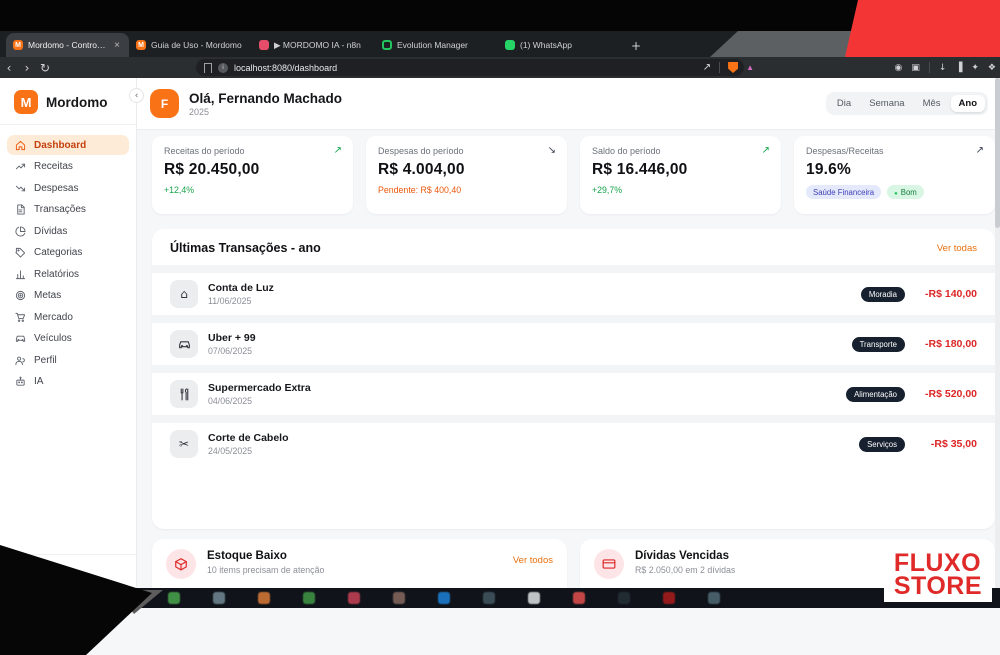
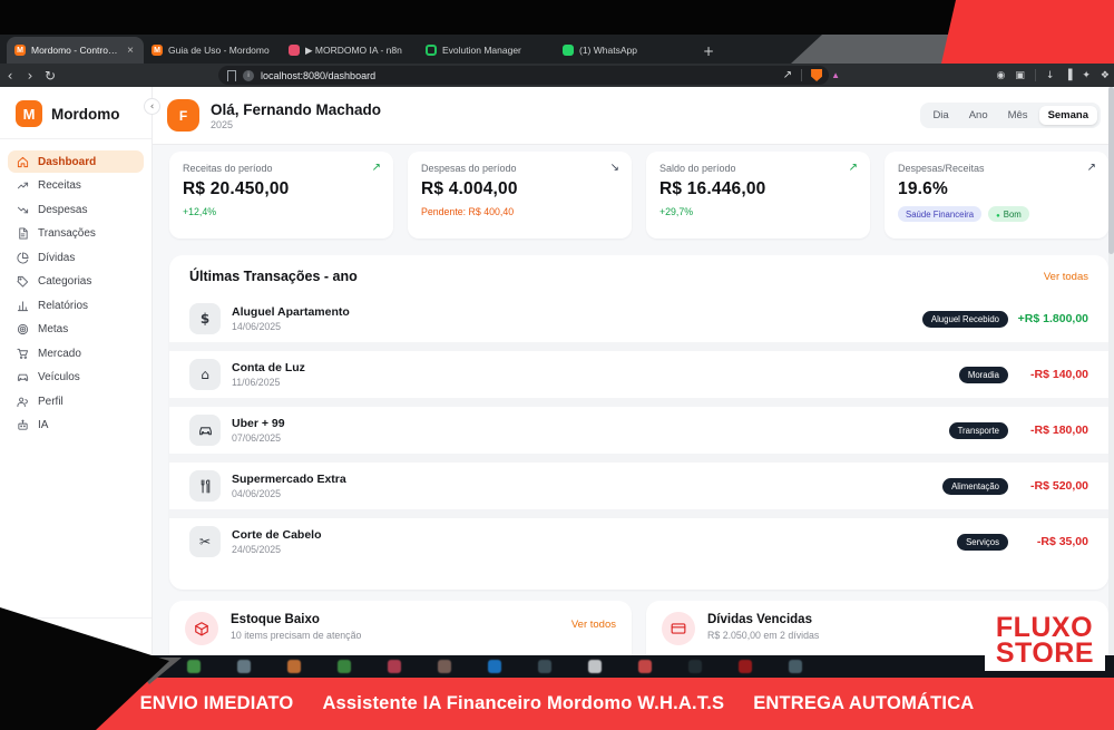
  ×
  Guia de Uso - Mordomo
  ▶ MORDOMO IA - n8n
  Evolution Manager
  (1) WhatsApp
  +
  localhost:8080/dashboard
  ▲
  M
  Mordomo
  ‹
  Dashboard
  Receitas
  Despesas
  Transações
  Dívidas
  Categorias
  Relatórios
  Metas
  Mercado
  Veículos
  Perfil
  IA
  F
  Olá, Fernando Machado
  2025
  Dia
- Semana
+ Ano
  Mês
- Ano
+ Semana
  Receitas do período
  R$ 20.450,00
  +12,4%
  Despesas do período
  R$ 4.004,00
  Pendente: R$ 400,40
  Saldo do período
  R$ 16.446,00
  +29,7%
  Despesas/Receitas
  19.6%
  Saúde Financeira
  Bom
  Últimas Transações - ano
  Ver todas
+ Aluguel Apartamento
+ 14/06/2025
+ Aluguel Recebido
+ +R$ 1.800,00
  Conta de Luz
  11/06/2025
  Moradia
  -R$ 140,00
  Uber + 99
  07/06/2025
  Transporte
  -R$ 180,00
  Supermercado Extra
  04/06/2025
  Alimentação
  -R$ 520,00
  Corte de Cabelo
  24/05/2025
  Serviços
  -R$ 35,00
  Estoque Baixo
  10 items precisam de atenção
  Ver todos
  Dívidas Vencidas
  R$ 2.050,00 em 2 dívidas
+ ENVIO IMEDIATO
+ Assistente IA Financeiro Mordomo W.H.A.T.S
+ ENTREGA AUTOMÁTICA
  FLUXO
  STORE
